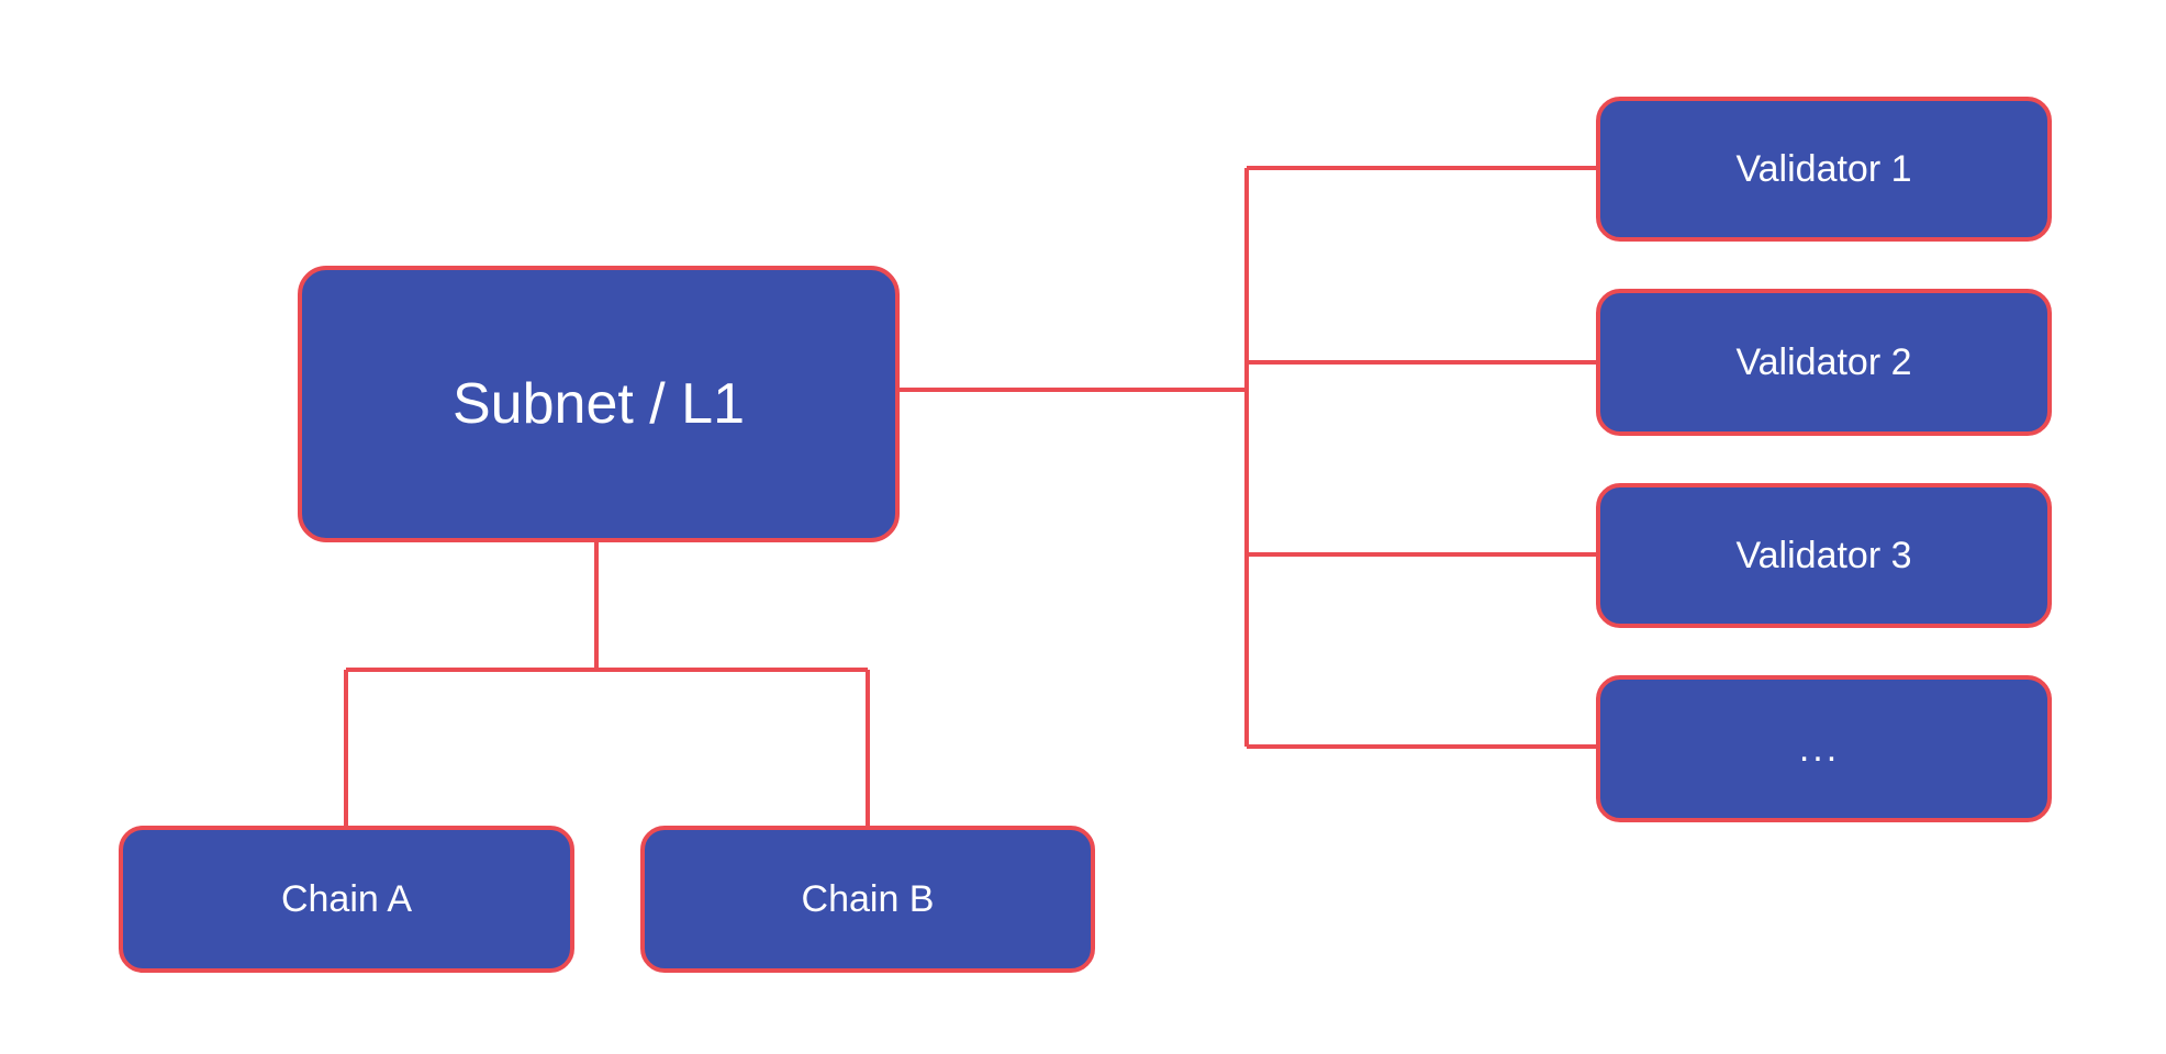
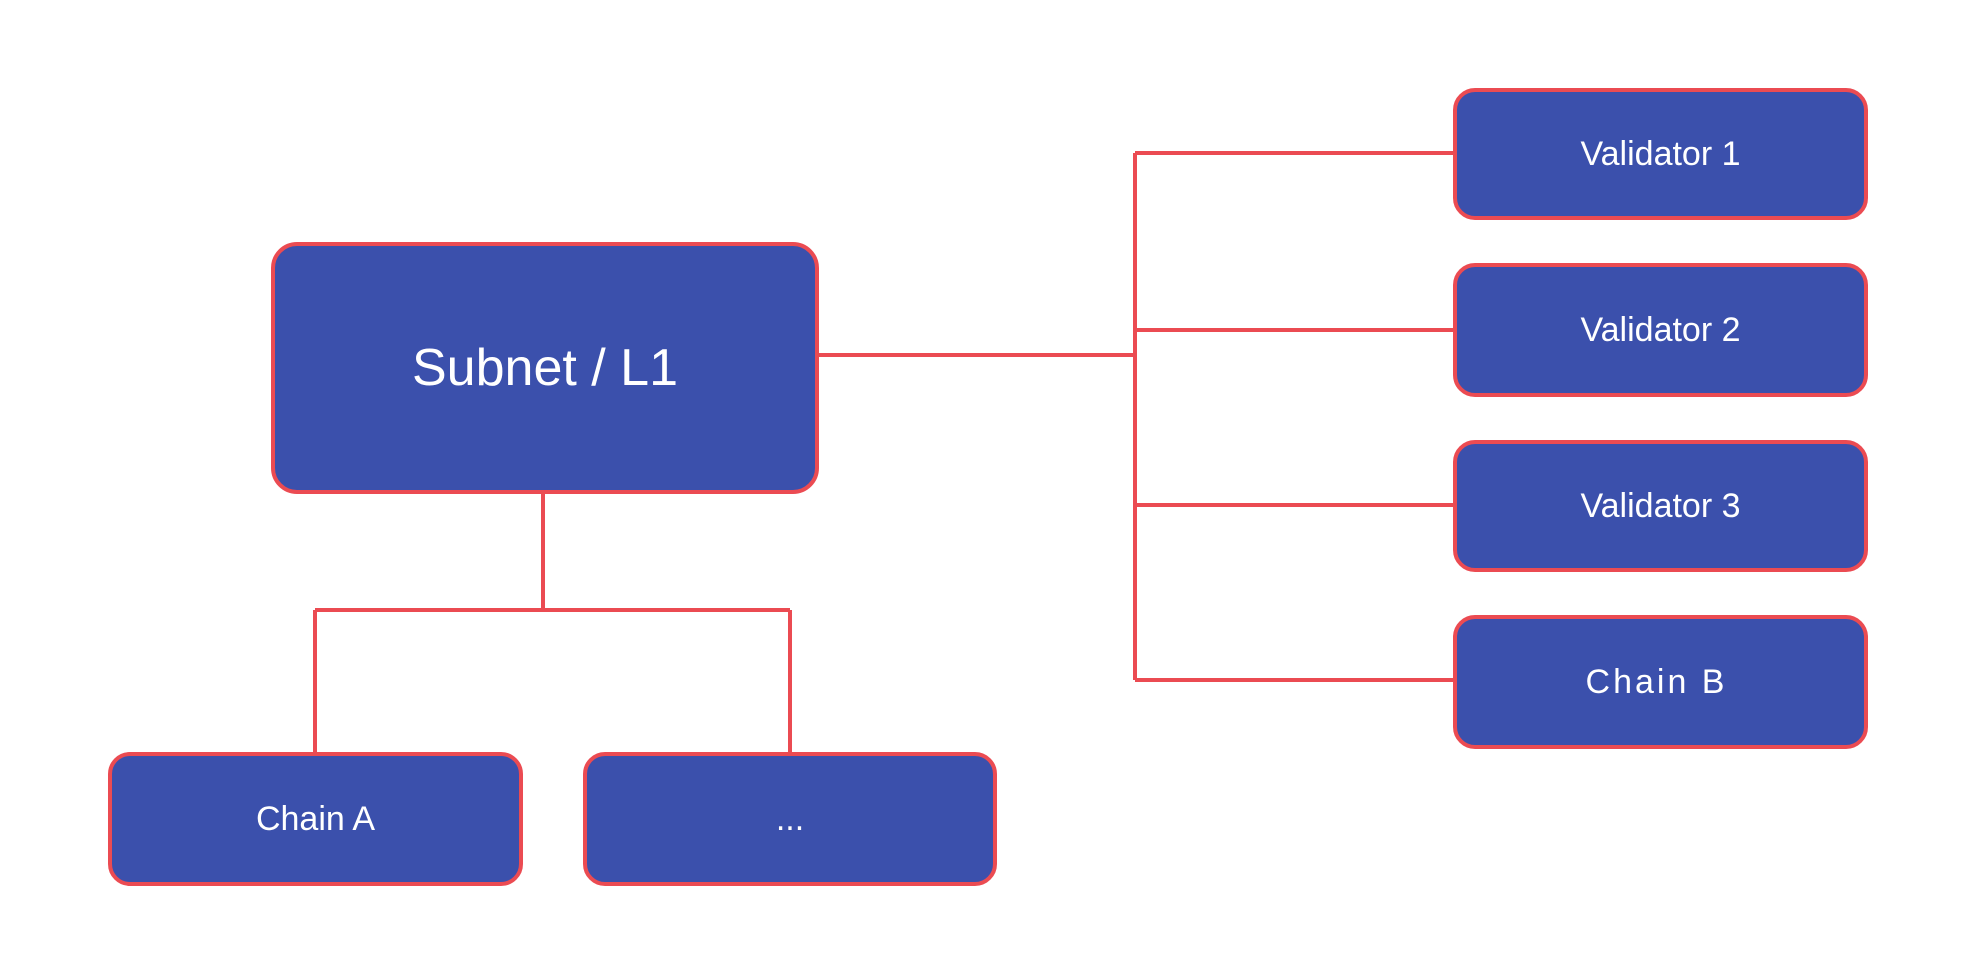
  Subnet / L1
  Chain A
- Chain B
+ ...
  Validator 1
  Validator 2
  Validator 3
- ...
+ Chain B
